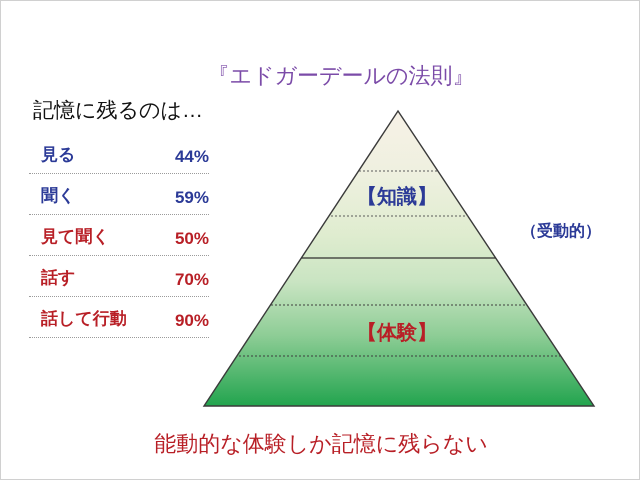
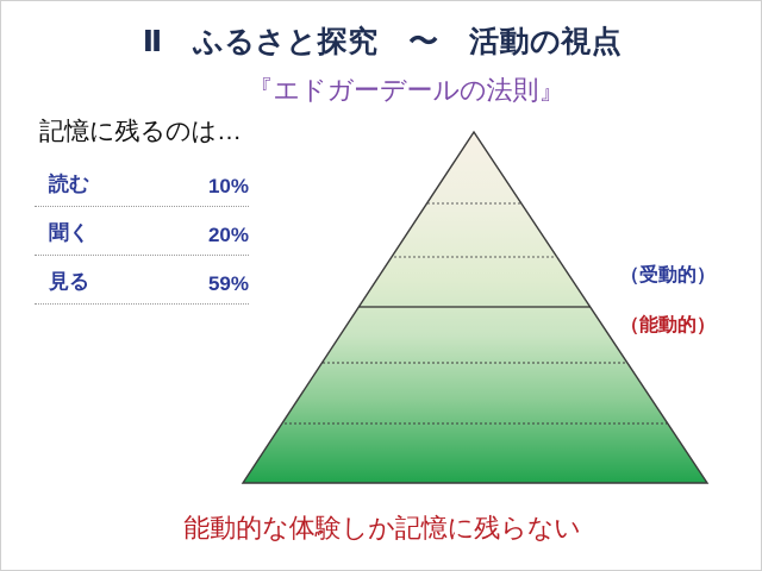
+ Ⅱ ふるさと探究 〜 活動の視点
  『エドガーデールの法則』
  記憶に残るのは…
+ 読む
+ 10%
- 見る
+ 聞く
- 44%
+ 20%
- 聞く
+ 見る
  59%
- 見て聞く
- 50%
- 話す
- 70%
- 話して行動
- 90%
- 【知識】
- 【体験】
  （受動的）
+ （能動的）
  能動的な体験しか記憶に残らない
